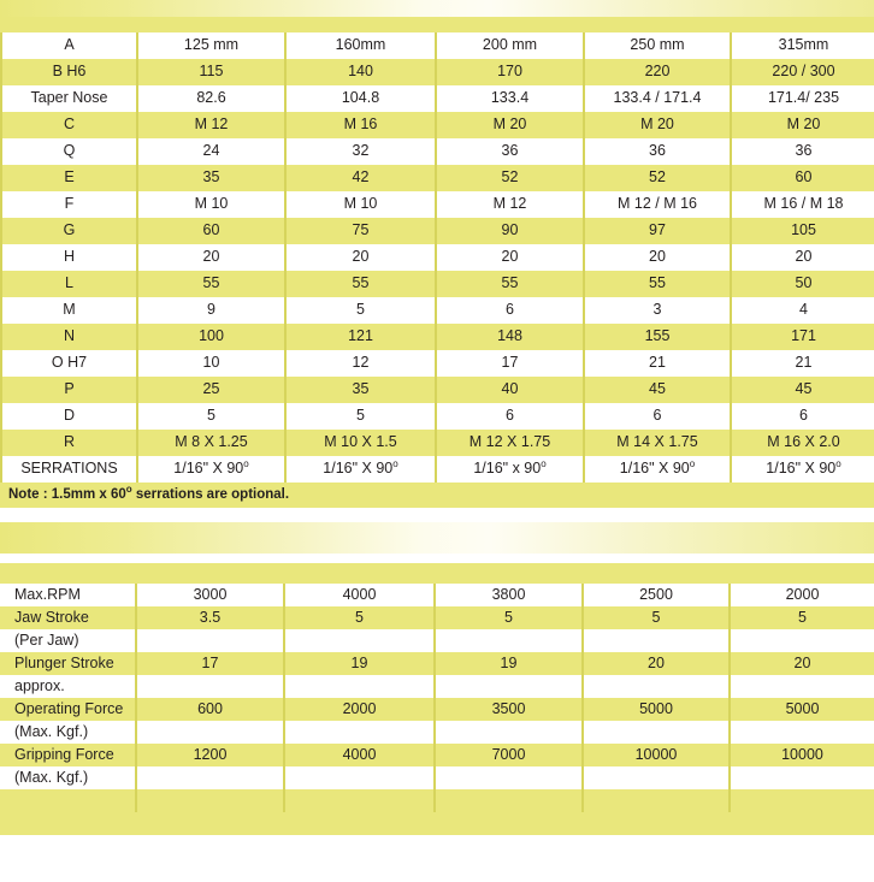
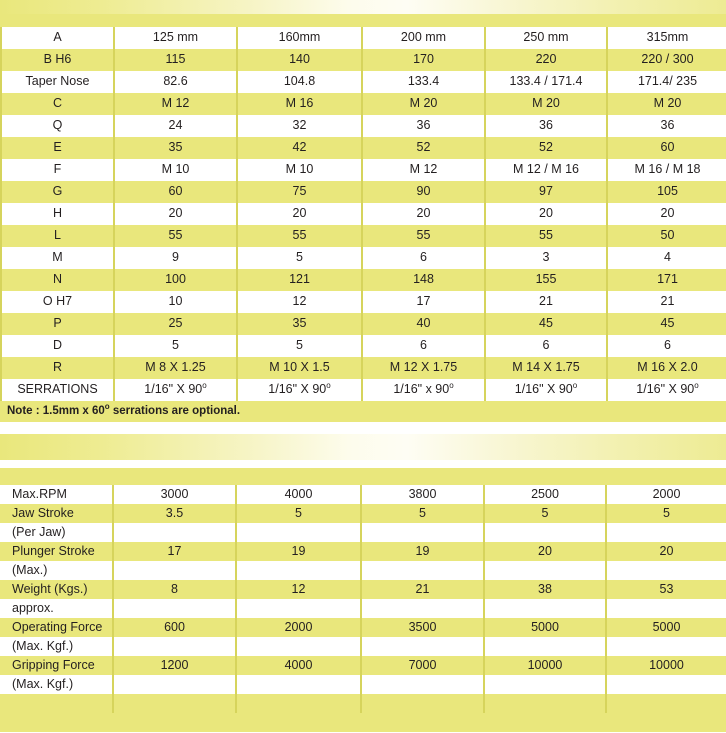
  A	125 mm	160mm	200 mm	250 mm	315mm
  B H6	115	140	170	220	220 / 300
  Taper Nose	82.6	104.8	133.4	133.4 / 171.4	171.4/ 235
  C	M 12	M 16	M 20	M 20	M 20
  Q	24	32	36	36	36
  E	35	42	52	52	60
  F	M 10	M 10	M 12	M 12 / M 16	M 16 / M 18
  G	60	75	90	97	105
  H	20	20	20	20	20
  L	55	55	55	55	50
  M	9	5	6	3	4
  N	100	121	148	155	171
  O H7	10	12	17	21	21
  P	25	35	40	45	45
  D	5	5	6	6	6
  R	M 8 X 1.25	M 10 X 1.5	M 12 X 1.75	M 14 X 1.75	M 16 X 2.0
  SERRATIONS	1/16" X 90o	1/16" X 90o	1/16" x 90o	1/16" X 90o	1/16" X 90o
  Note : 1.5mm x 60o serrations are optional.
  Max.RPM	3000	4000	3800	2500	2000
  Jaw Stroke	3.5	5	5	5	5
  (Per Jaw)
  Plunger Stroke	17	19	19	20	20
+ (Max.)
+ Weight (Kgs.)	8	12	21	38	53
  approx.
  Operating Force	600	2000	3500	5000	5000
  (Max. Kgf.)
  Gripping Force	1200	4000	7000	10000	10000
  (Max. Kgf.)
